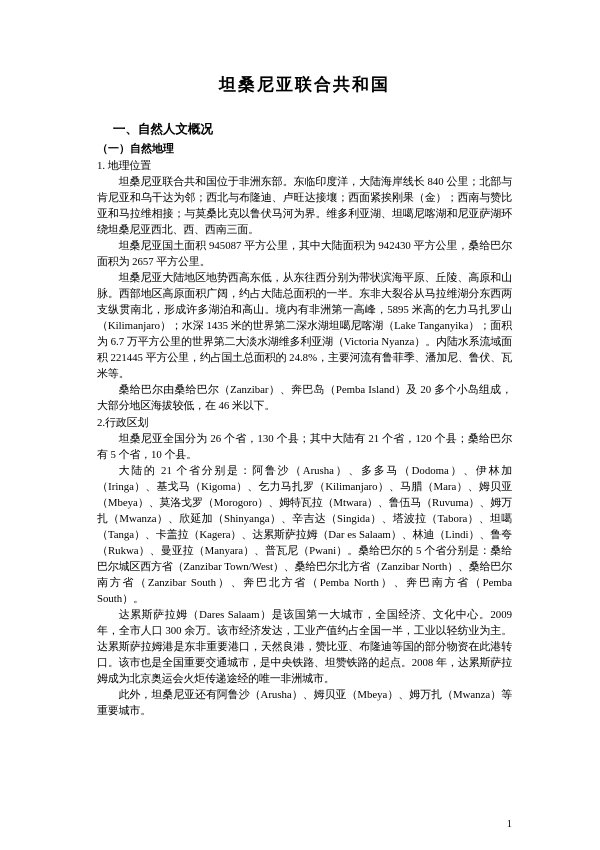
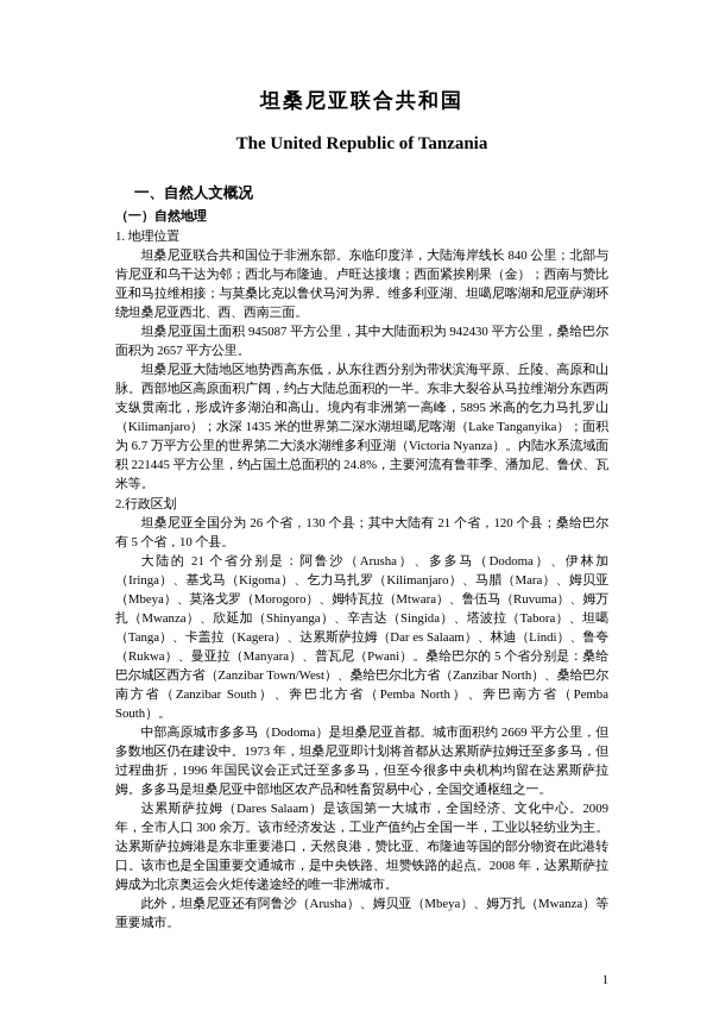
  坦桑尼亚联合共和国
+ The United Republic of Tanzania
  一、自然人文概况
  （一）自然地理
  1. 地理位置
  坦桑尼亚联合共和国位于非洲东部。东临印度洋，大陆海岸线长 840 公里；北部与肯尼亚和乌干达为邻；西北与布隆迪、卢旺达接壤；西面紧挨刚果（金）；西南与赞比亚和马拉维相接；与莫桑比克以鲁伏马河为界。维多利亚湖、坦噶尼喀湖和尼亚萨湖环绕坦桑尼亚西北、西、西南三面。
  坦桑尼亚国土面积 945087 平方公里，其中大陆面积为 942430 平方公里，桑给巴尔面积为 2657 平方公里。
  坦桑尼亚大陆地区地势西高东低，从东往西分别为带状滨海平原、丘陵、高原和山脉。西部地区高原面积广阔，约占大陆总面积的一半。东非大裂谷从马拉维湖分东西两支纵贯南北，形成许多湖泊和高山。境内有非洲第一高峰，5895 米高的乞力马扎罗山（Kilimanjaro）；水深 1435 米的世界第二深水湖坦噶尼喀湖（Lake Tanganyika）；面积为 6.7 万平方公里的世界第二大淡水湖维多利亚湖（Victoria Nyanza）。内陆水系流域面积 221445 平方公里，约占国土总面积的 24.8%，主要河流有鲁菲季、潘加尼、鲁伏、瓦米等。
- 桑给巴尔由桑给巴尔（Zanzibar）、奔巴岛（Pemba Island）及 20 多个小岛组成，大部分地区海拔较低，在 46 米以下。
  2.行政区划
  坦桑尼亚全国分为 26 个省，130 个县；其中大陆有 21 个省，120 个县；桑给巴尔有 5 个省，10 个县。
  大陆的 21 个省分别是：阿鲁沙（Arusha）、多多马（Dodoma）、伊林加（Iringa）、基戈马（Kigoma）、乞力马扎罗（Kilimanjaro）、马腊（Mara）、姆贝亚（Mbeya）、莫洛戈罗（Morogoro）、姆特瓦拉（Mtwara）、鲁伍马（Ruvuma）、姆万扎（Mwanza）、欣延加（Shinyanga）、辛吉达（Singida）、塔波拉（Tabora）、坦噶（Tanga）、卡盖拉（Kagera）、达累斯萨拉姆（Dar es Salaam）、林迪（Lindi）、鲁夸（Rukwa）、曼亚拉（Manyara）、普瓦尼（Pwani）。桑给巴尔的 5 个省分别是：桑给巴尔城区西方省（Zanzibar Town/West）、桑给巴尔北方省（Zanzibar North）、桑给巴尔南方省（Zanzibar South）、奔巴北方省（Pemba North）、奔巴南方省（Pemba South）。
+ 中部高原城市多多马（Dodoma）是坦桑尼亚首都。城市面积约 2669 平方公里，但多数地区仍在建设中。1973 年，坦桑尼亚即计划将首都从达累斯萨拉姆迁至多多马，但过程曲折，1996 年国民议会正式迁至多多马，但至今很多中央机构均留在达累斯萨拉姆。多多马是坦桑尼亚中部地区农产品和牲畜贸易中心，全国交通枢纽之一。
  达累斯萨拉姆（Dares Salaam）是该国第一大城市，全国经济、文化中心。2009 年，全市人口 300 余万。该市经济发达，工业产值约占全国一半，工业以轻纺业为主。达累斯萨拉姆港是东非重要港口，天然良港，赞比亚、布隆迪等国的部分物资在此港转口。该市也是全国重要交通城市，是中央铁路、坦赞铁路的起点。2008 年，达累斯萨拉姆成为北京奥运会火炬传递途经的唯一非洲城市。
  此外，坦桑尼亚还有阿鲁沙（Arusha）、姆贝亚（Mbeya）、姆万扎（Mwanza）等重要城市。
  1
